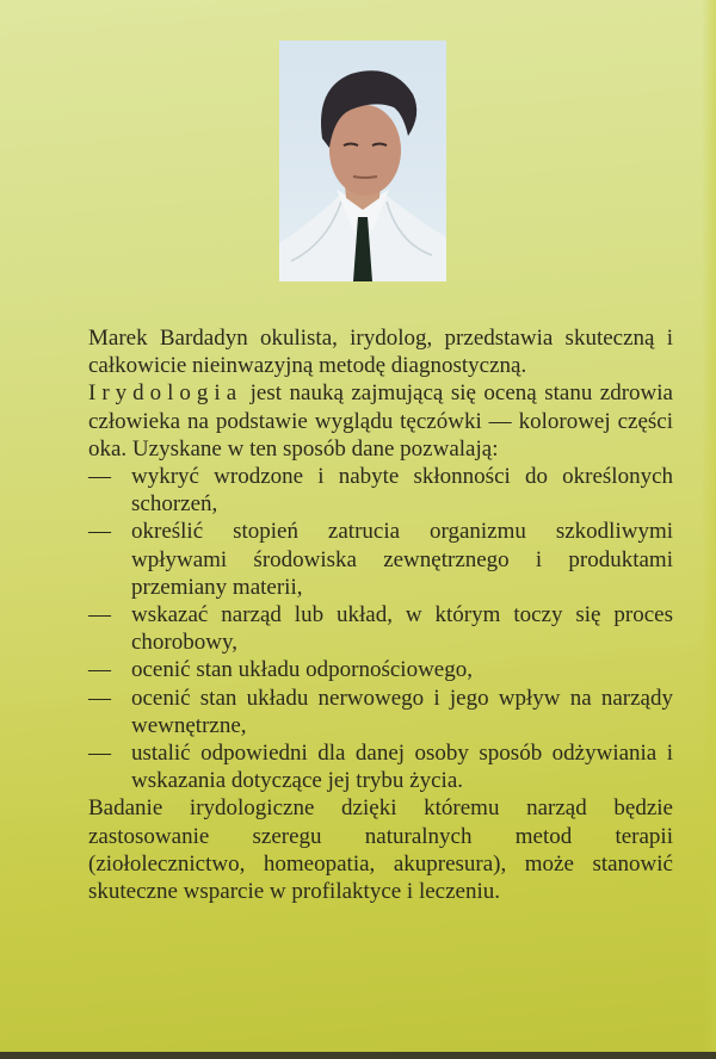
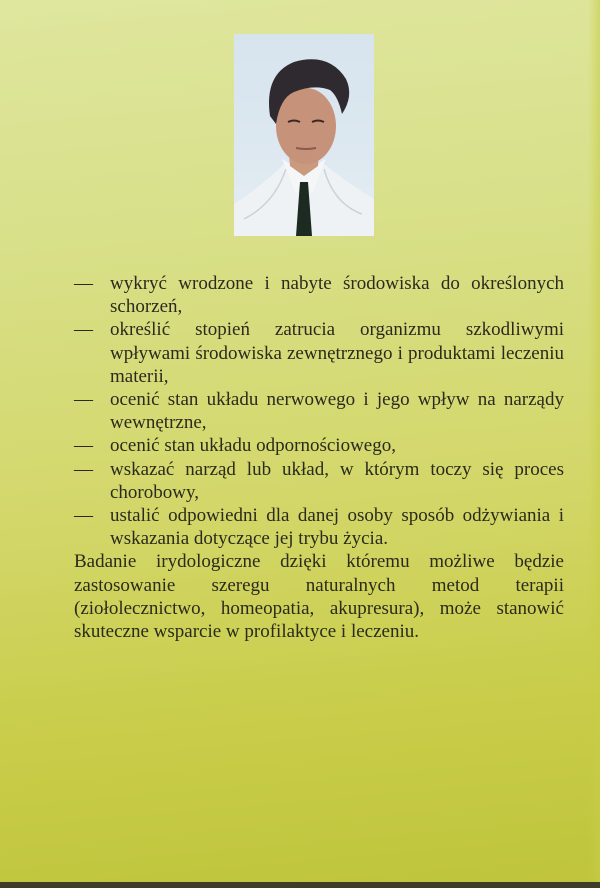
- Marek Bardadyn okulista, irydolog, przedstawia skuteczną i całkowicie nieinwazyjną metodę diagnostyczną.
- Irydologia jest nauką zajmującą się oceną stanu zdrowia człowieka na podstawie wyglądu tęczówki — kolorowej części oka. Uzyskane w ten sposób dane pozwalają:
  —
- wykryć wrodzone i nabyte skłonności do określonych schorzeń,
+ wykryć wrodzone i nabyte środowiska do określonych schorzeń,
  —
- określić stopień zatrucia organizmu szkodliwymi wpływami środowiska zewnętrznego i produktami przemiany materii,
+ określić stopień zatrucia organizmu szkodliwymi wpływami środowiska zewnętrznego i produktami leczeniu materii,
  —
- wskazać narząd lub układ, w którym toczy się proces chorobowy,
+ ocenić stan układu nerwowego i jego wpływ na narządy wewnętrzne,
  —
  ocenić stan układu odpornościowego,
  —
- ocenić stan układu nerwowego i jego wpływ na narządy wewnętrzne,
+ wskazać narząd lub układ, w którym toczy się proces chorobowy,
  —
  ustalić odpowiedni dla danej osoby sposób odżywiania i wskazania dotyczące jej trybu życia.
- Badanie irydologiczne dzięki któremu narząd będzie zastosowanie szeregu naturalnych metod terapii (ziołolecznictwo, homeopatia, akupresura), może stanowić skuteczne wsparcie w profilaktyce i leczeniu.
+ Badanie irydologiczne dzięki któremu możliwe będzie zastosowanie szeregu naturalnych metod terapii (ziołolecznictwo, homeopatia, akupresura), może stanowić skuteczne wsparcie w profilaktyce i leczeniu.
